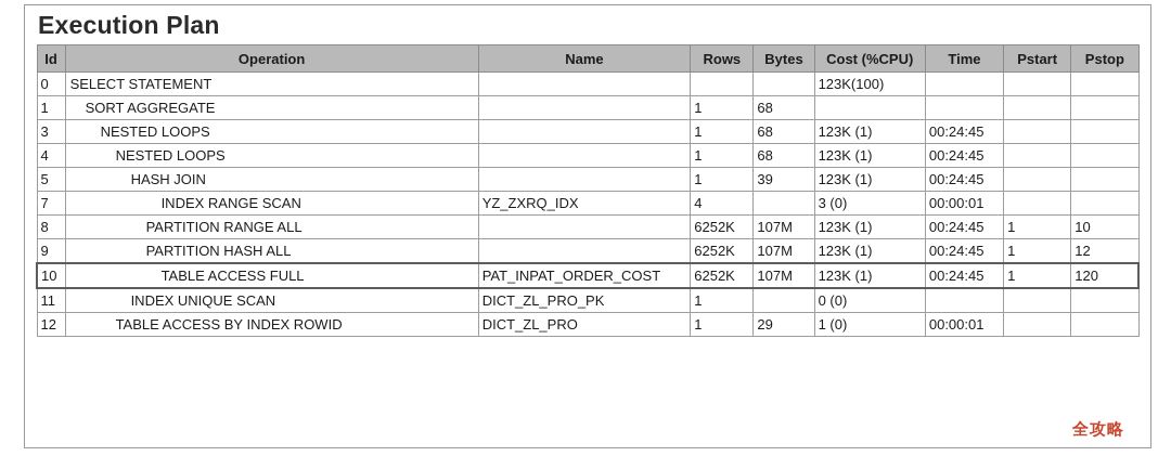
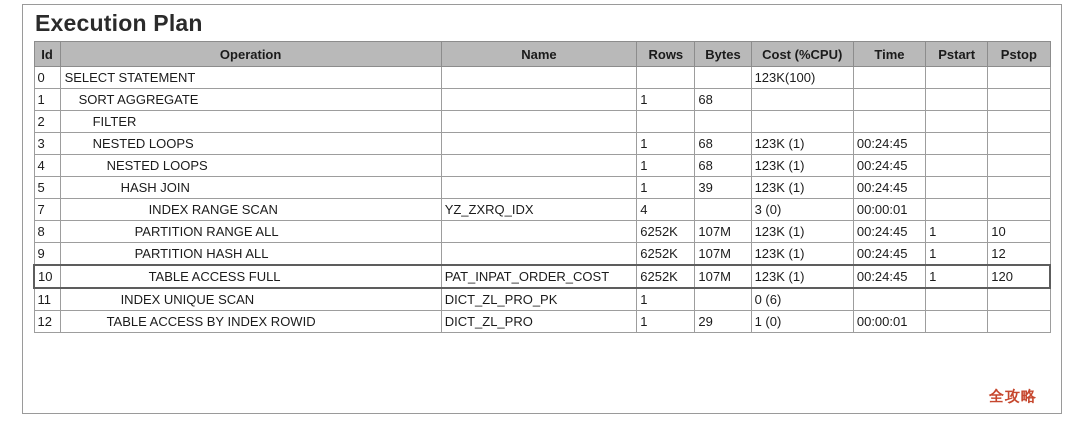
  Execution Plan
  Id	Operation	Name	Rows	Bytes	Cost (%CPU)	Time	Pstart	Pstop
  0	SELECT STATEMENT				123K(100)
  1	SORT AGGREGATE		1	68
+ 2	FILTER
  3	NESTED LOOPS		1	68	123K (1)	00:24:45
  4	NESTED LOOPS		1	68	123K (1)	00:24:45
  5	HASH JOIN		1	39	123K (1)	00:24:45
  7	INDEX RANGE SCAN	YZ_ZXRQ_IDX	4		3 (0)	00:00:01
  8	PARTITION RANGE ALL		6252K	107M	123K (1)	00:24:45	1	10
  9	PARTITION HASH ALL		6252K	107M	123K (1)	00:24:45	1	12
  10	TABLE ACCESS FULL	PAT_INPAT_ORDER_COST	6252K	107M	123K (1)	00:24:45	1	120
- 11	INDEX UNIQUE SCAN	DICT_ZL_PRO_PK	1		0 (0)
+ 11	INDEX UNIQUE SCAN	DICT_ZL_PRO_PK	1		0 (6)
  12	TABLE ACCESS BY INDEX ROWID	DICT_ZL_PRO	1	29	1 (0)	00:00:01
  全攻略
